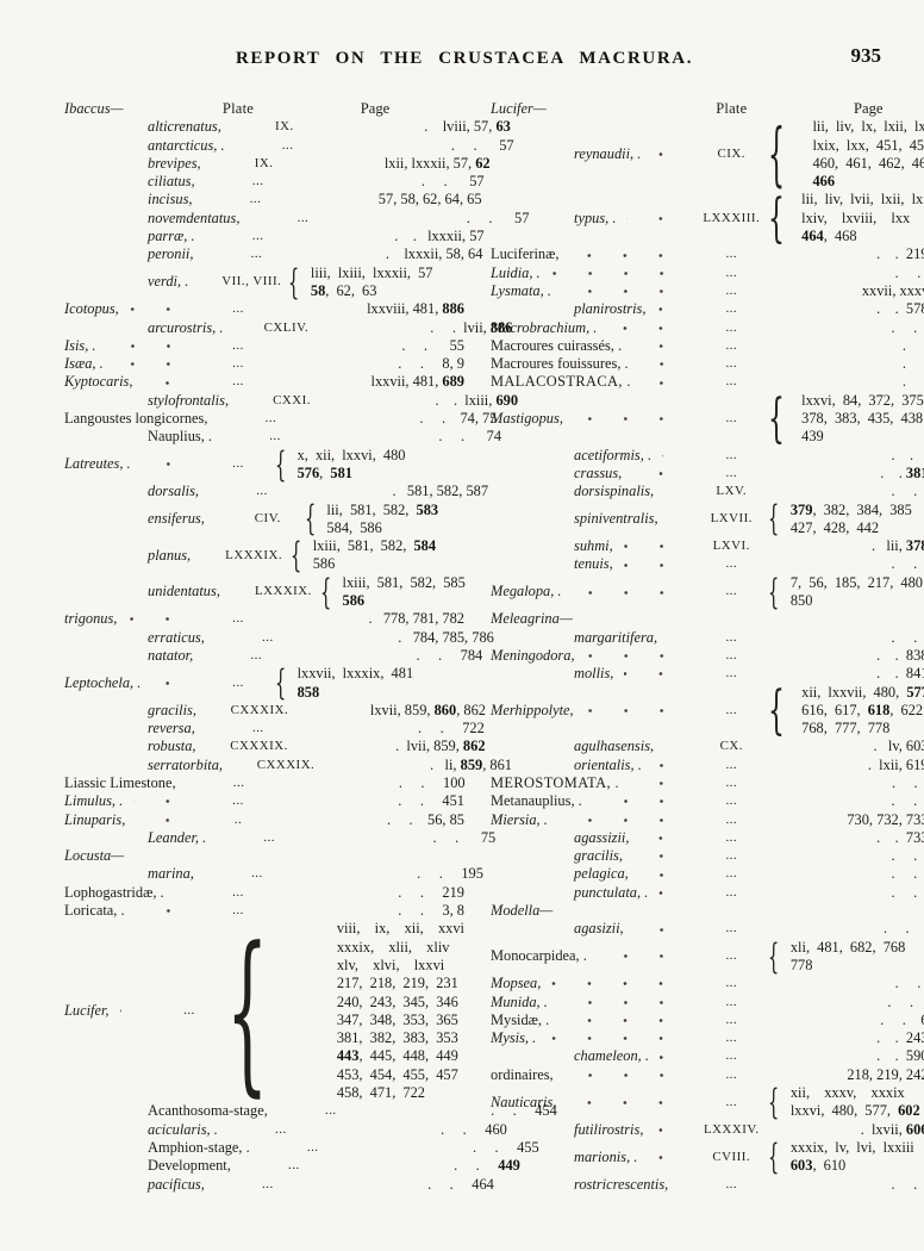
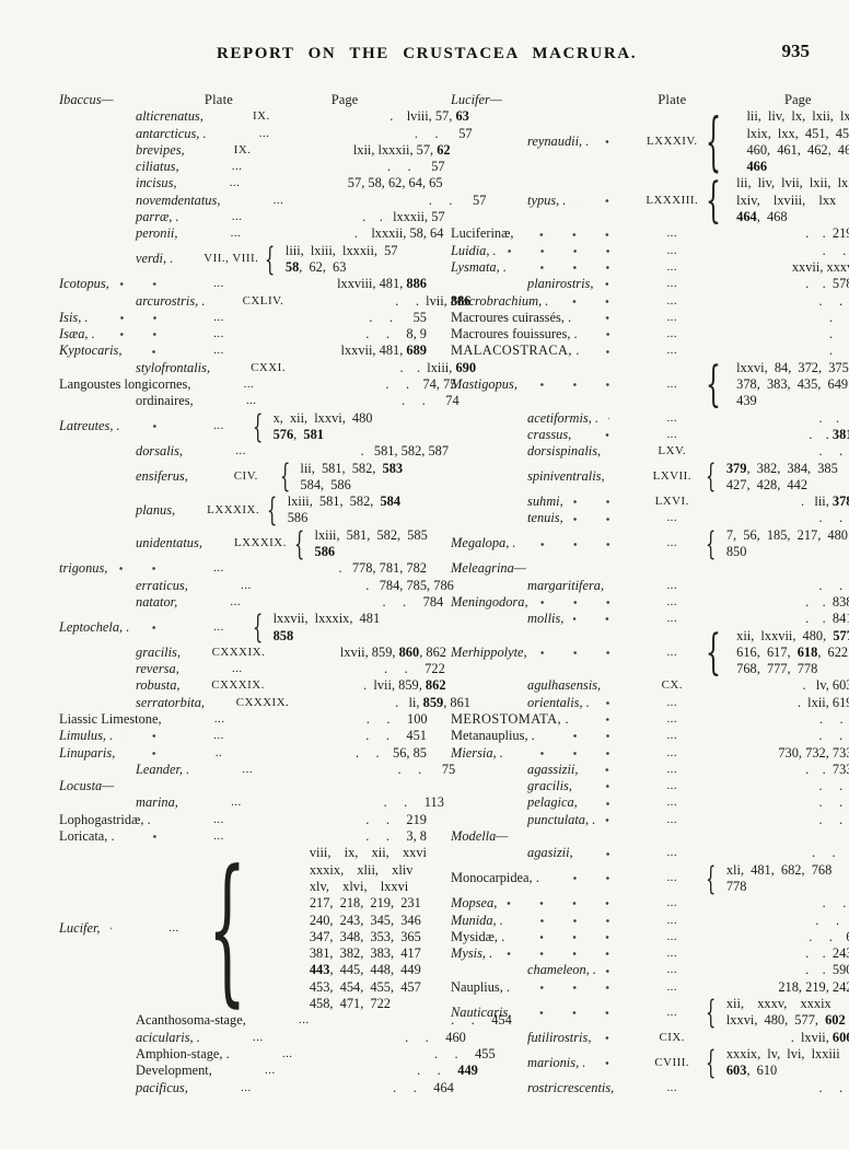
  REPORT ON THE CRUSTACEA MACRURA.
  935
  Ibaccus—
  Plate
  Page
  alticrenatus,
  IX.
  . lviii, 57, 63
  antarcticus, .
  ...
  . . 57
  brevipes,
  IX.
  lxii, lxxxii, 57, 62
  ciliatus,
  ...
  . . 57
  incisus,
  ...
  57, 58, 62, 64, 65
  novemdentatus,
  ...
  . . 57
  parræ, .
  ...
  . . lxxxii, 57
  peronii,
  ...
  . lxxxii, 58, 64
  verdi, .
  VII., VIII.
  {
  liii, lxiii, lxxxii, 57
  58, 62, 63
  Icotopus,
  ...
  lxxviii, 481, 886
  arcurostris, .
  CXLIV.
  . . lvii, 886
  Isis, .
  ...
  . . 55
  Isæa, .
  ...
  . . 8, 9
  Kyptocaris,
  ...
  lxxvii, 481, 689
  stylofrontalis,
  CXXI.
  . . lxiii, 690
  Langoustes longicornes,
  ...
  . . 74, 75
- Nauplius, .
+ ordinaires,
  ...
  . . 74
  Latreutes, .
  ...
  {
  x, xii, lxxvi, 480
  576, 581
  dorsalis,
  ...
  . 581, 582, 587
  ensiferus,
  CIV.
  {
  lii, 581, 582, 583
  584, 586
  planus,
  LXXXIX.
  {
  lxiii, 581, 582, 584
  586
  unidentatus,
  LXXXIX.
  {
  lxiii, 581, 582, 585
  586
  trigonus,
  ...
  . 778, 781, 782
  erraticus,
  ...
  . 784, 785, 786
  natator,
  ...
  . . 784
  Leptochela, .
  ...
  {
  lxxvii, lxxxix, 481
  858
  gracilis,
  CXXXIX.
  lxvii, 859, 860, 862
  reversa,
  ...
  . . 722
  robusta,
  CXXXIX.
  . lvii, 859, 862
  serratorbita,
  CXXXIX.
  . li, 859, 861
  Liassic Limestone,
  ...
  . . 100
  Limulus, .
  ...
  . . 451
  Linuparis,
  ..
  . . 56, 85
  Leander, .
  ...
  . . 75
  Locusta—
  marina,
  ...
- . . 195
+ . . 113
  Lophogastridæ, .
  ...
  . . 219
  Loricata, .
  ...
  . . 3, 8
  Lucifer,
  ...
  {
  viii, ix, xii, xxvi
  xxxix, xlii, xliv
  xlv, xlvi, lxxvi
  217, 218, 219, 231
  240, 243, 345, 346
  347, 348, 353, 365
- 381, 382, 383, 353
+ 381, 382, 383, 417
  443, 445, 448, 449
  453, 454, 455, 457
  458, 471, 722
  Acanthosoma-stage,
  ...
  . . 454
  acicularis, .
  ...
  . . 460
  Amphion-stage, .
  ...
  . . 455
  Development,
  ...
  . . 449
  pacificus,
  ...
  . . 464
  Lucifer—
  Plate
  Page
  reynaudii, .
- CIX.
+ LXXXIV.
  {
  lii, liv, lx, lxii, lx
  lxix, lxx, 451, 45
  460, 461, 462, 46
  466
  typus, .
  LXXXIII.
  {
  lii, liv, lvii, lxii, lx
  lxiv, lxviii, lxx
  464, 468
  Luciferinæ,
  ...
  Luidia, .
  ...
  Lysmata, .
  ...
  planirostris,
  ...
  Macrobrachium, .
  ...
  Macroures cuirassés, .
  ...
  Macroures fouissures, .
  ...
  MALACOSTRACA, .
  ...
  Mastigopus,
  ...
  {
  lxxvi, 84, 372, 375
- 378, 383, 435, 438
+ 378, 383, 435, 649
  439
  acetiformis, .
  ...
  crassus,
  ...
  . . 38
  dorsispinalis,
  LXV.
  spiniventralis,
  LXVII.
  {
  379, 382, 384, 385
  427, 428, 442
  suhmi,
  LXVI.
  . lii, 37
  tenuis,
  ...
  Megalopa, .
  ...
  {
  7, 56, 185, 217, 480
  850
  Meleagrina—
  margaritifera,
  ...
  Meningodora,
  ...
  mollis,
  ...
  Merhippolyte,
  ...
  {
  xii, lxxvii, 480, 57
  616, 617, 618, 622
  768, 777, 778
  agulhasensis,
  CX.
  . lv, 60
  orientalis, .
  ...
  . lxii, 61
  MEROSTOMATA, .
  ...
  Metanauplius, .
  ...
  Miersia, .
  ...
  agassizii,
  ...
  gracilis,
  ...
  pelagica,
  ...
  punctulata, .
  ...
  Modella—
  agasizii,
  ...
  Monocarpidea, .
  ...
  {
  xli, 481, 682, 768
  778
  Mopsea,
  ...
  Munida, .
  ...
  Mysidæ, .
  ...
  Mysis, .
  ...
  chameleon, .
  ...
- ordinaires,
+ Nauplius, .
  ...
  Nauticaris,
  ...
  {
  xii, xxxv, xxxix
  lxxvi, 480, 577, 602
  futilirostris,
- LXXXIV.
+ CIX.
  . lxvii, 60
  marionis, .
  CVIII.
  {
  xxxix, lv, lvi, lxxiii
  603, 610
  rostricrescentis,
  ...
